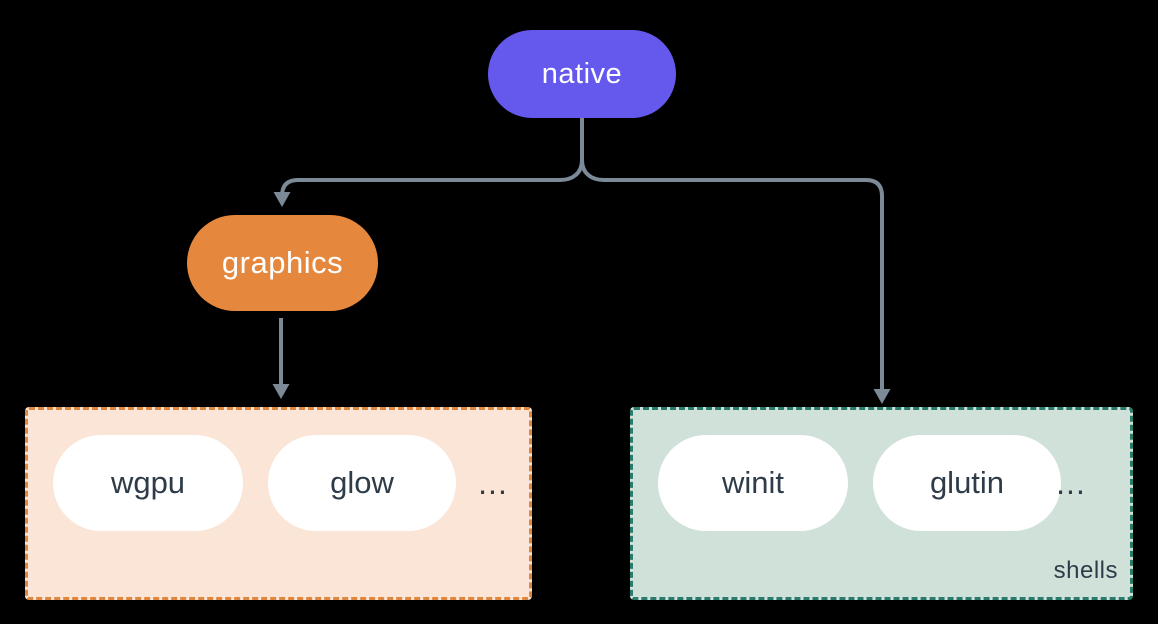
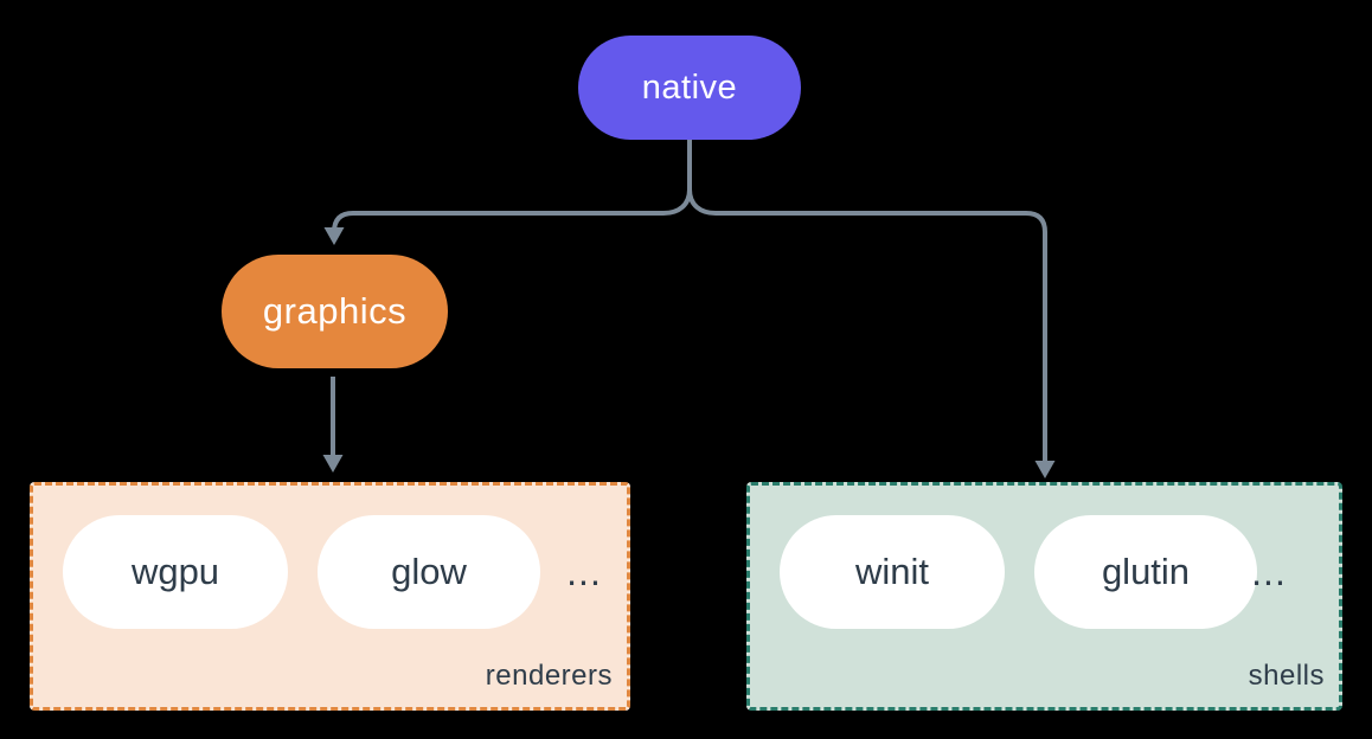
  native
  graphics
  wgpu
  glow
  ...
+ renderers
  winit
  glutin
  ...
  shells
